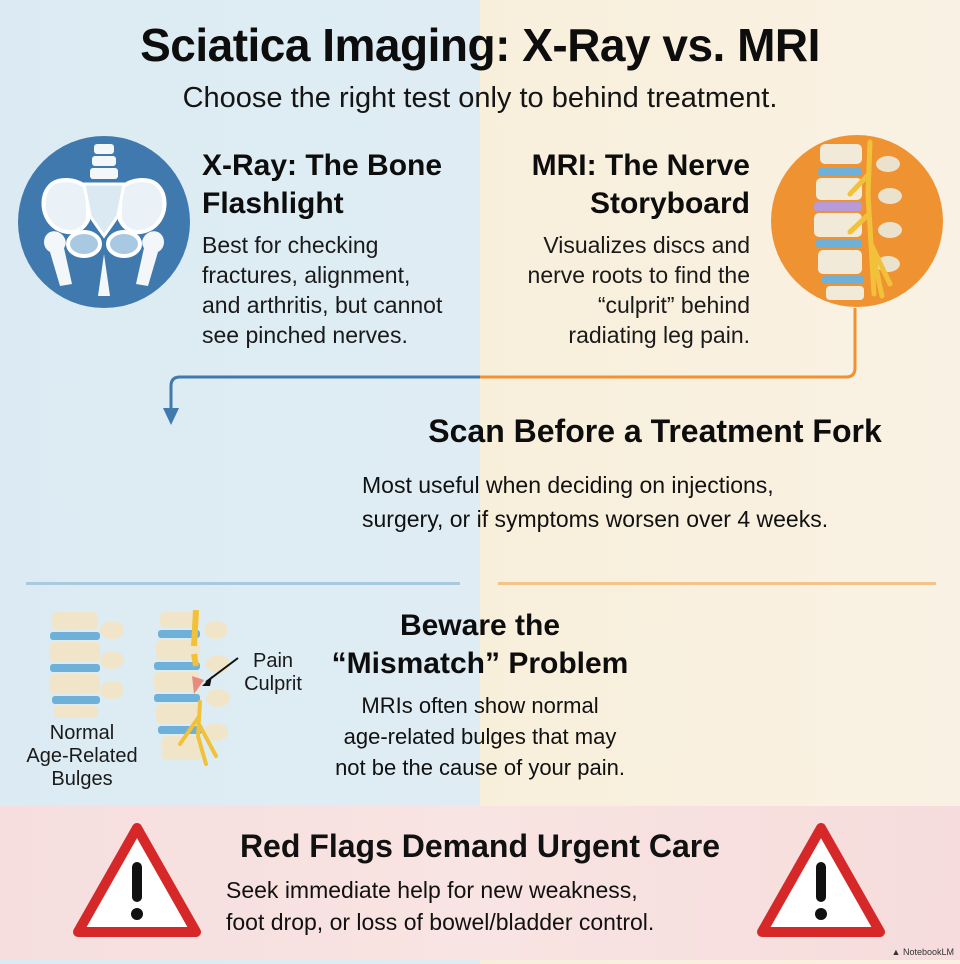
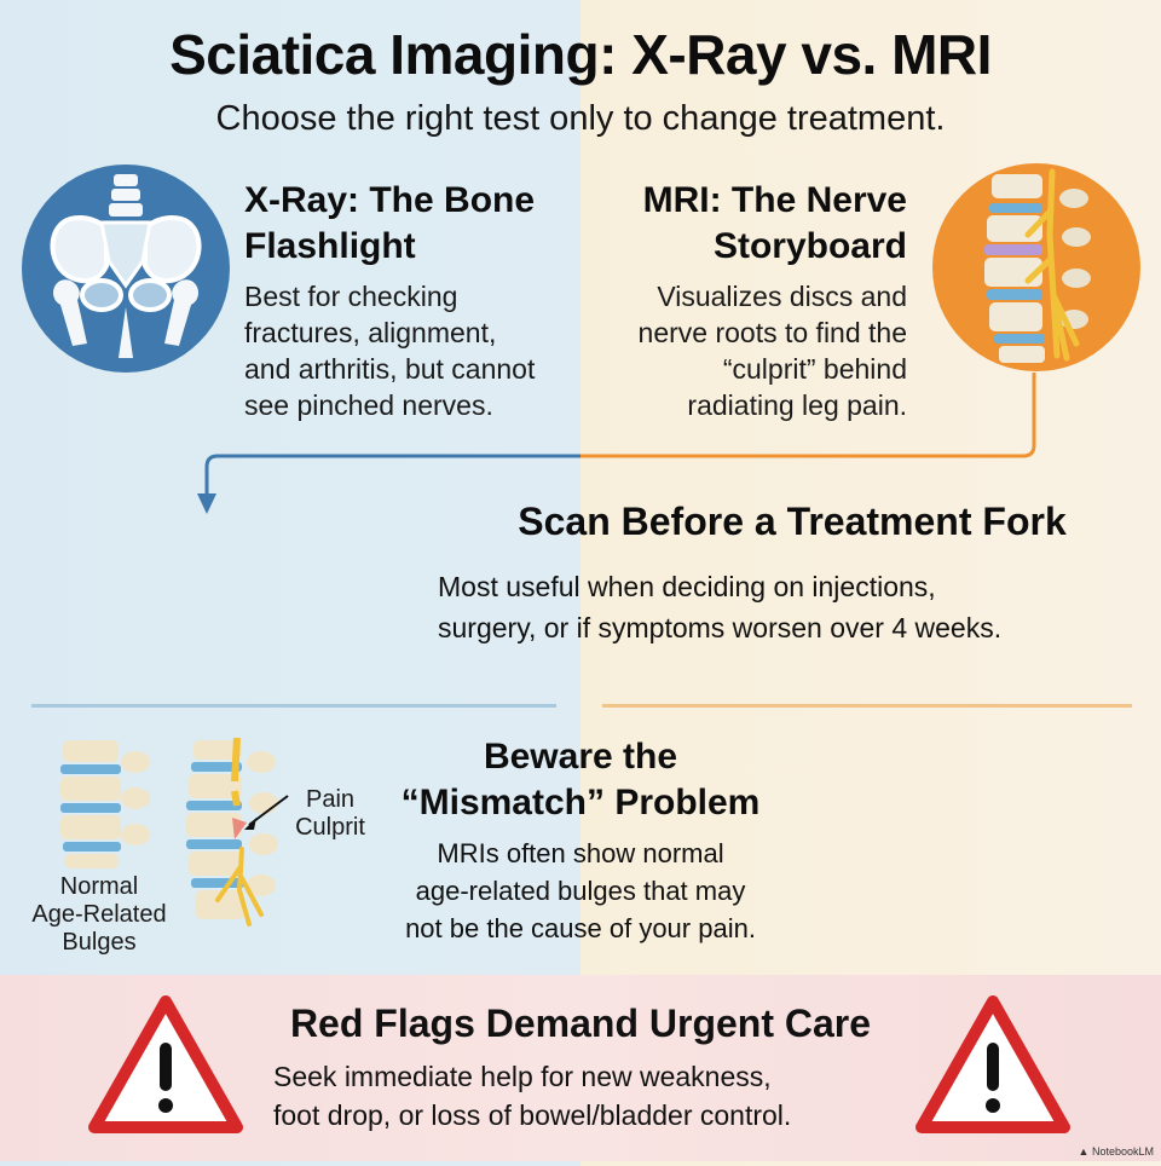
  Sciatica Imaging: X-Ray vs. MRI
- Choose the right test only to behind treatment.
+ Choose the right test only to change treatment.
  X-Ray: The Bone
  Flashlight
  Best for checking
  fractures, alignment,
  and arthritis, but cannot
  see pinched nerves.
  MRI: The Nerve
  Storyboard
  Visualizes discs and
  nerve roots to find the
  “culprit” behind
  radiating leg pain.
  Scan Before a Treatment Fork
  Most useful when deciding on injections,
  surgery, or if symptoms worsen over 4 weeks.
  Pain
  Culprit
  Normal
  Age-Related
  Bulges
  Beware the
  “Mismatch” Problem
  MRIs often show normal
  age-related bulges that may
  not be the cause of your pain.
  Red Flags Demand Urgent Care
  Seek immediate help for new weakness,
  foot drop, or loss of bowel/bladder control.
  ▲ NotebookLM
